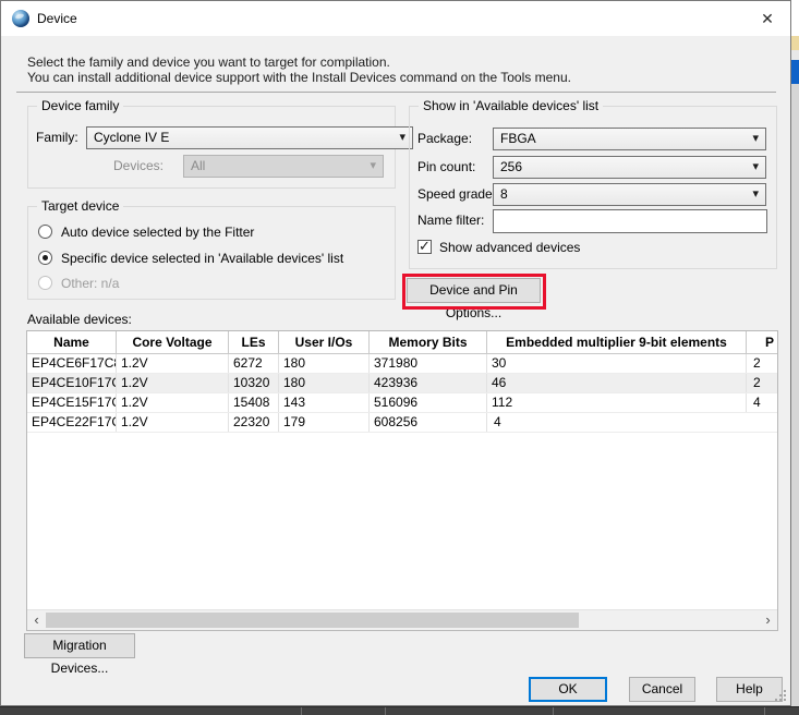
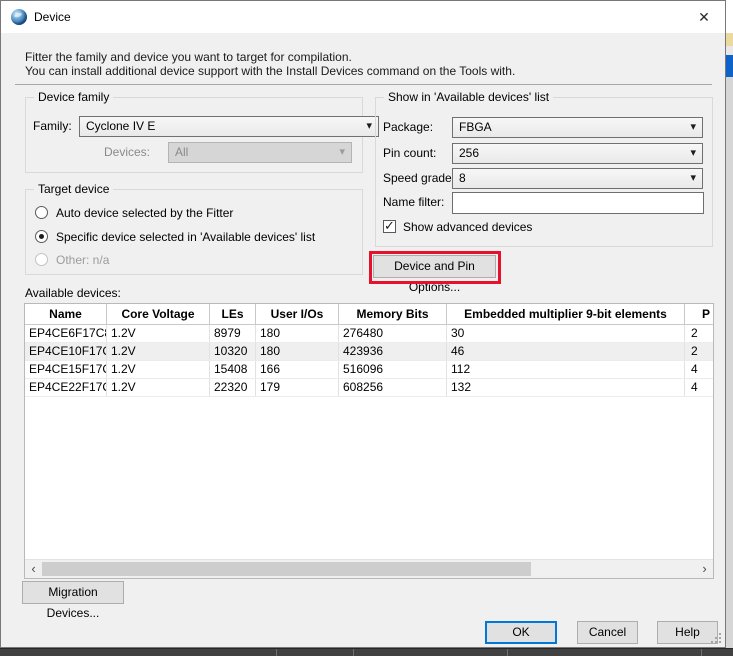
  Device
  ✕
- Select the family and device you want to target for compilation.
+ Fitter the family and device you want to target for compilation.
- You can install additional device support with the Install Devices command on the Tools menu.
+ You can install additional device support with the Install Devices command on the Tools with.
  Device family
  Family:
  Cyclone IV E
  ▾
  Devices:
  All
  ▾
  Target device
  Auto device selected by the Fitter
  Specific device selected in 'Available devices' list
  Other: n/a
  Show in 'Available devices' list
  Package:
  FBGA
  ▾
  Pin count:
  256
  ▾
  Speed grade
  8
  ▾
  Name filter:
  ✓
  Show advanced devices
  Device and Pin Options...
  Available devices:
  Name
  Core Voltage
  LEs
  User I/Os
  Memory Bits
  Embedded multiplier 9-bit elements
  P
  EP4CE6F17C
  1.2V
- 6272
+ 8979
  180
- 371980
+ 276480
  30
  2
  EP4CE10F17C
  1.2V
  10320
  180
  423936
  46
  2
  EP4CE15F17C
  1.2V
  15408
- 143
+ 166
  516096
  112
  4
  EP4CE22F17C
  1.2V
  22320
  179
  608256
+ 132
  4
  ‹
  ›
  Migration Devices...
  OK
  Cancel
  Help
